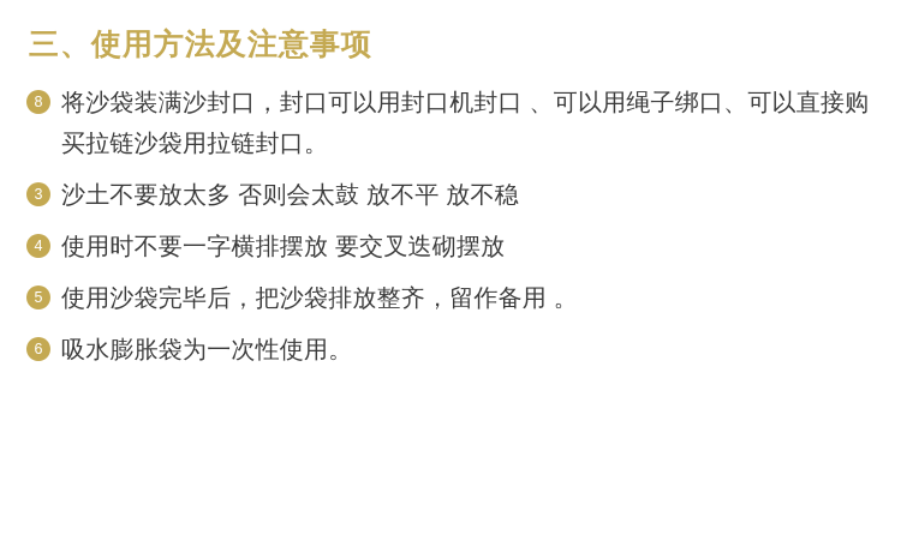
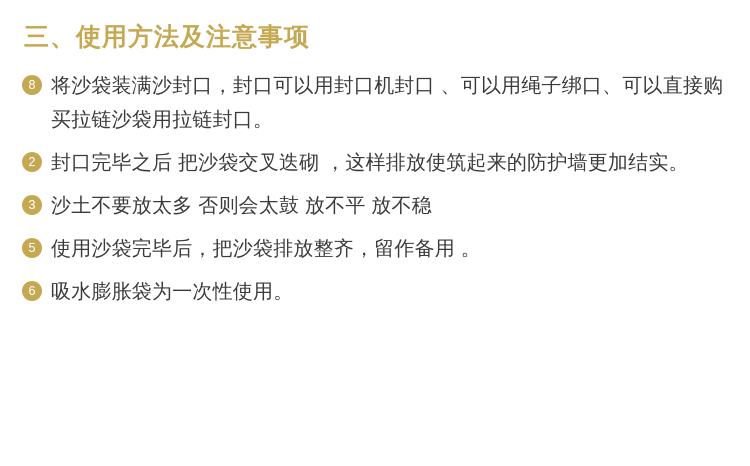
  三、使用方法及注意事项
  8
  将沙袋装满沙封口，封口可以用封口机封口 、可以用绳子绑口、可以直接购买拉链沙袋用拉链封口。
+ 2
+ 封口完毕之后 把沙袋交叉迭砌 ，这样排放使筑起来的防护墙更加结实。
  3
  沙土不要放太多 否则会太鼓 放不平 放不稳
- 4
- 使用时不要一字横排摆放 要交叉迭砌摆放
  5
  使用沙袋完毕后，把沙袋排放整齐，留作备用 。
  6
  吸水膨胀袋为一次性使用。
